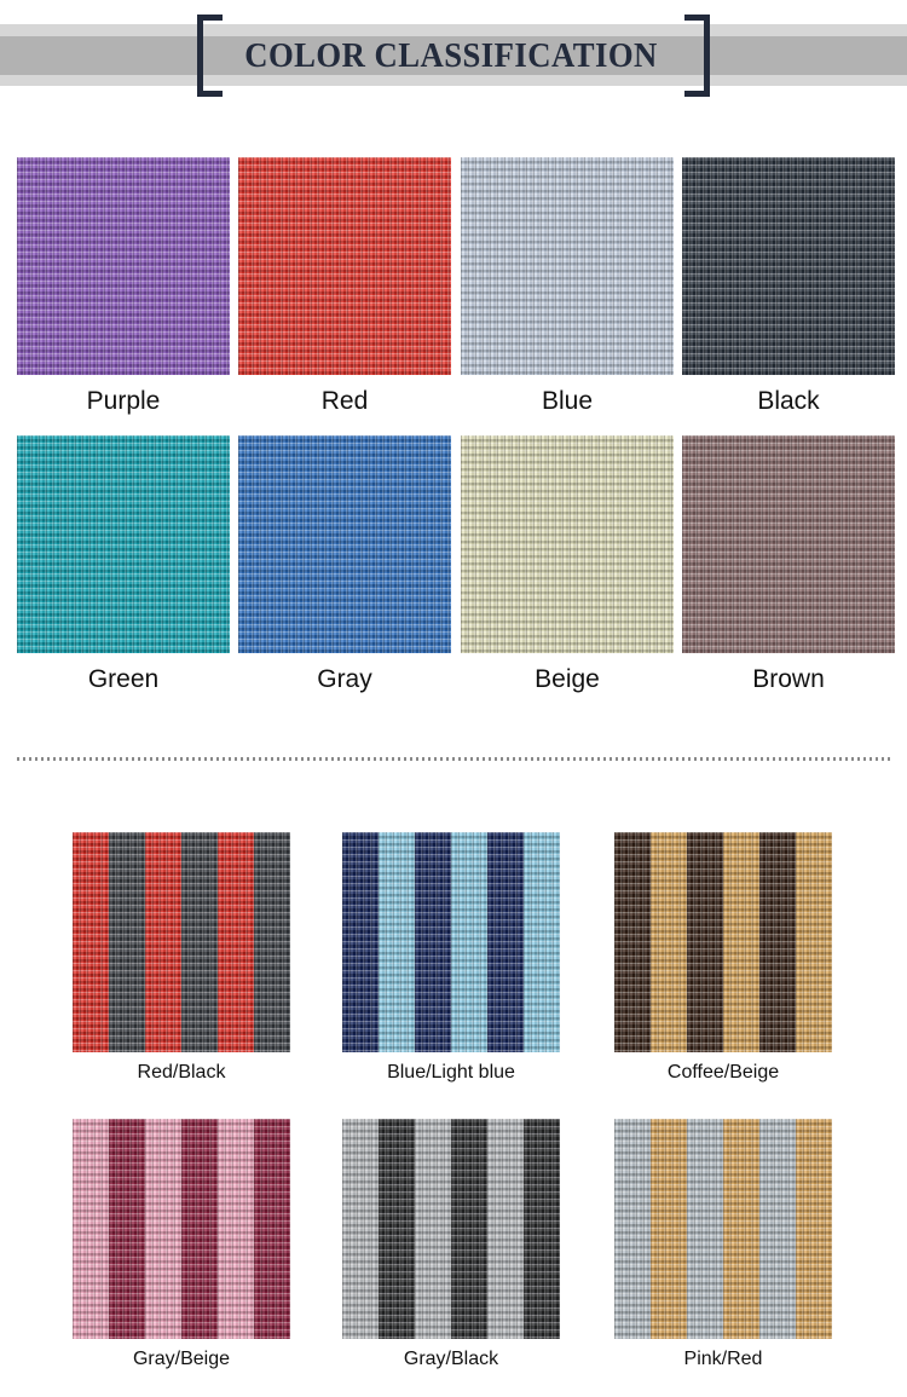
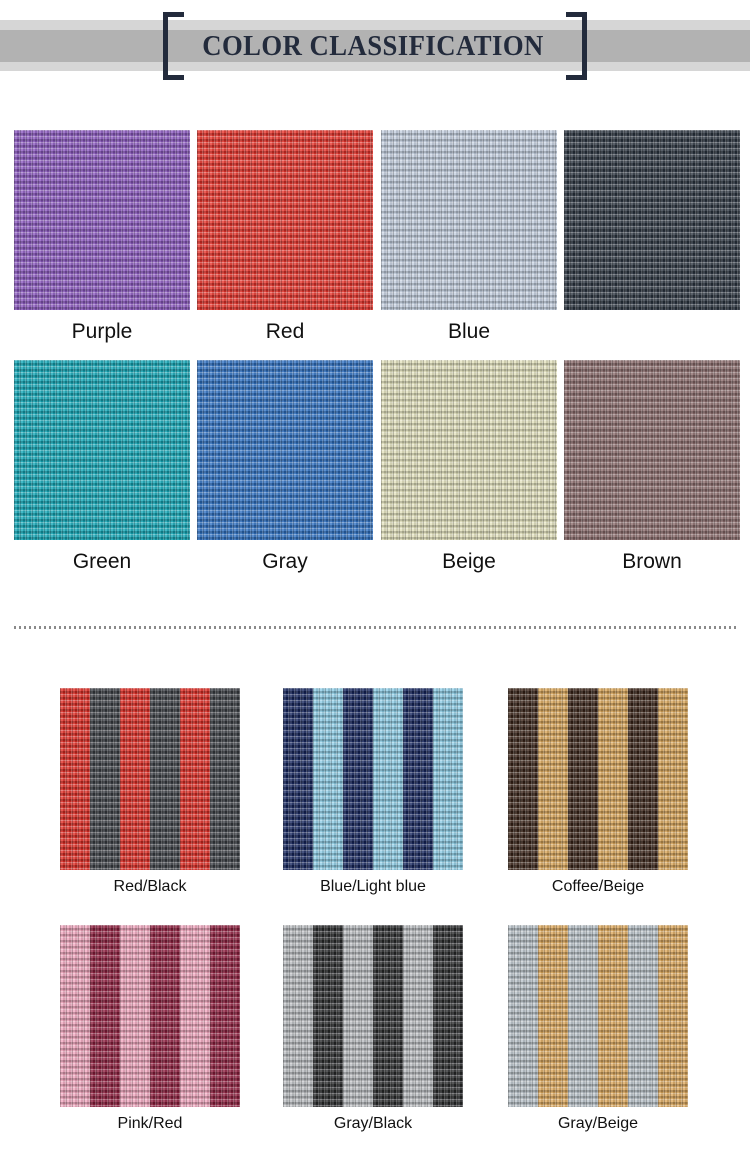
  COLOR CLASSIFICATION
  Purple
  Red
  Blue
- Black
  Green
  Gray
  Beige
  Brown
  Red/Black
  Blue/Light blue
  Coffee/Beige
- Gray/Beige
+ Pink/Red
  Gray/Black
- Pink/Red
+ Gray/Beige
